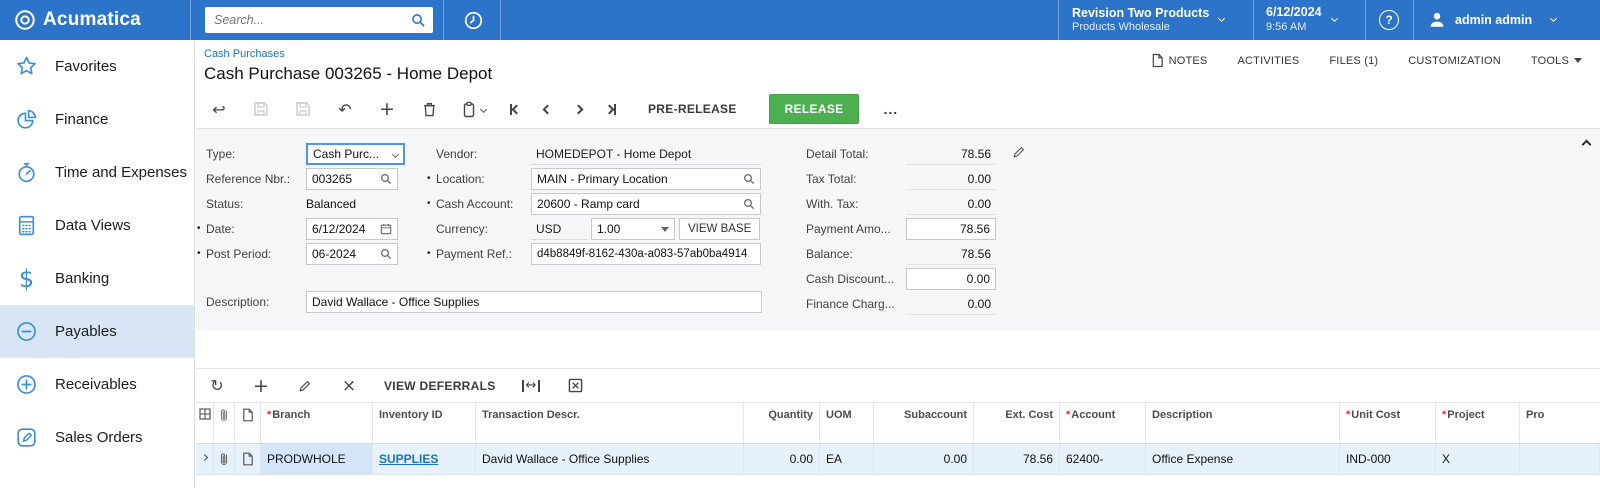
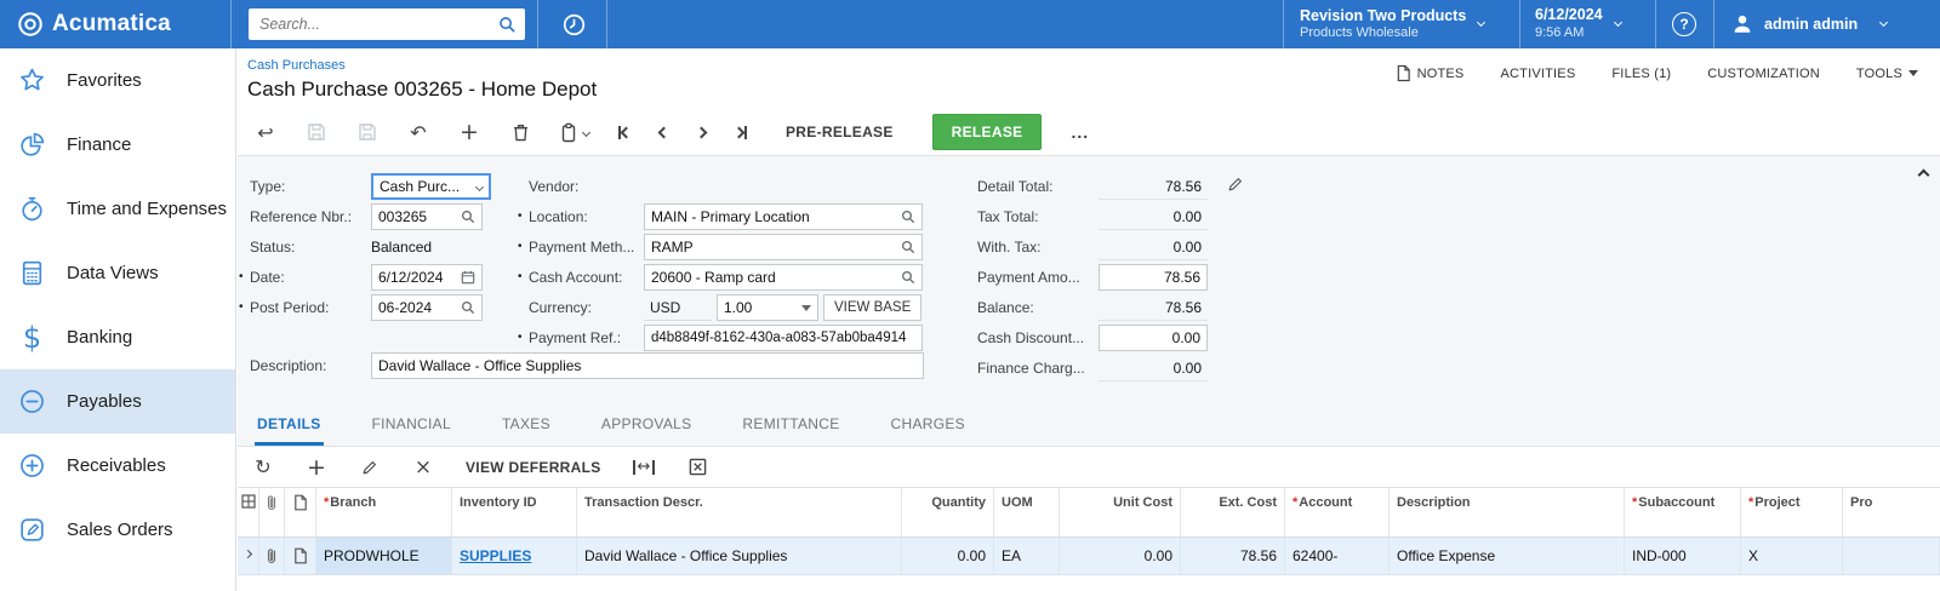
  Acumatica
  Search...
  Revision Two Products
  Products Wholesale
  6/12/2024
  9:56 AM
  admin admin
  Favorites
  Finance
  Time and Expenses
  Data Views
  Banking
  Payables
  Receivables
  Sales Orders
  Cash Purchases
  Cash Purchase 003265 - Home Depot
  NOTES
  ACTIVITIES
  FILES (1)
  CUSTOMIZATION
  TOOLS
  PRE-RELEASE
  RELEASE
  ...
  Type:
  Cash Purc...
  Reference Nbr.:
  003265
  Status:
  Balanced
  Date:
  6/12/2024
  Post Period:
  06-2024
  Description:
  David Wallace - Office Supplies
  Vendor:
- HOMEDEPOT - Home Depot
  Location:
  MAIN - Primary Location
+ Payment Meth...
+ RAMP
  Cash Account:
  20600 - Ramp card
  Currency:
  USD
  1.00
  VIEW BASE
  Payment Ref.:
  d4b8849f-8162-430a-a083-57ab0ba4914
  Detail Total:
  78.56
  Tax Total:
  0.00
  With. Tax:
  0.00
  Payment Amo...
  78.56
  Balance:
  78.56
  Cash Discount...
  0.00
  Finance Charg...
  0.00
+ DETAILS
+ FINANCIAL
+ TAXES
+ APPROVALS
+ REMITTANCE
+ CHARGES
  VIEW DEFERRALS
  Branch
  Inventory ID
  Transaction Descr.
  Quantity
  UOM
- Subaccount
+ Unit Cost
  Ext. Cost
  Account
  Description
- Unit Cost
+ Subaccount
  Project
  Pro
  PRODWHOLE
  SUPPLIES
  David Wallace - Office Supplies
  0.00
  EA
  0.00
  78.56
  62400-
  Office Expense
  IND-000
  X
